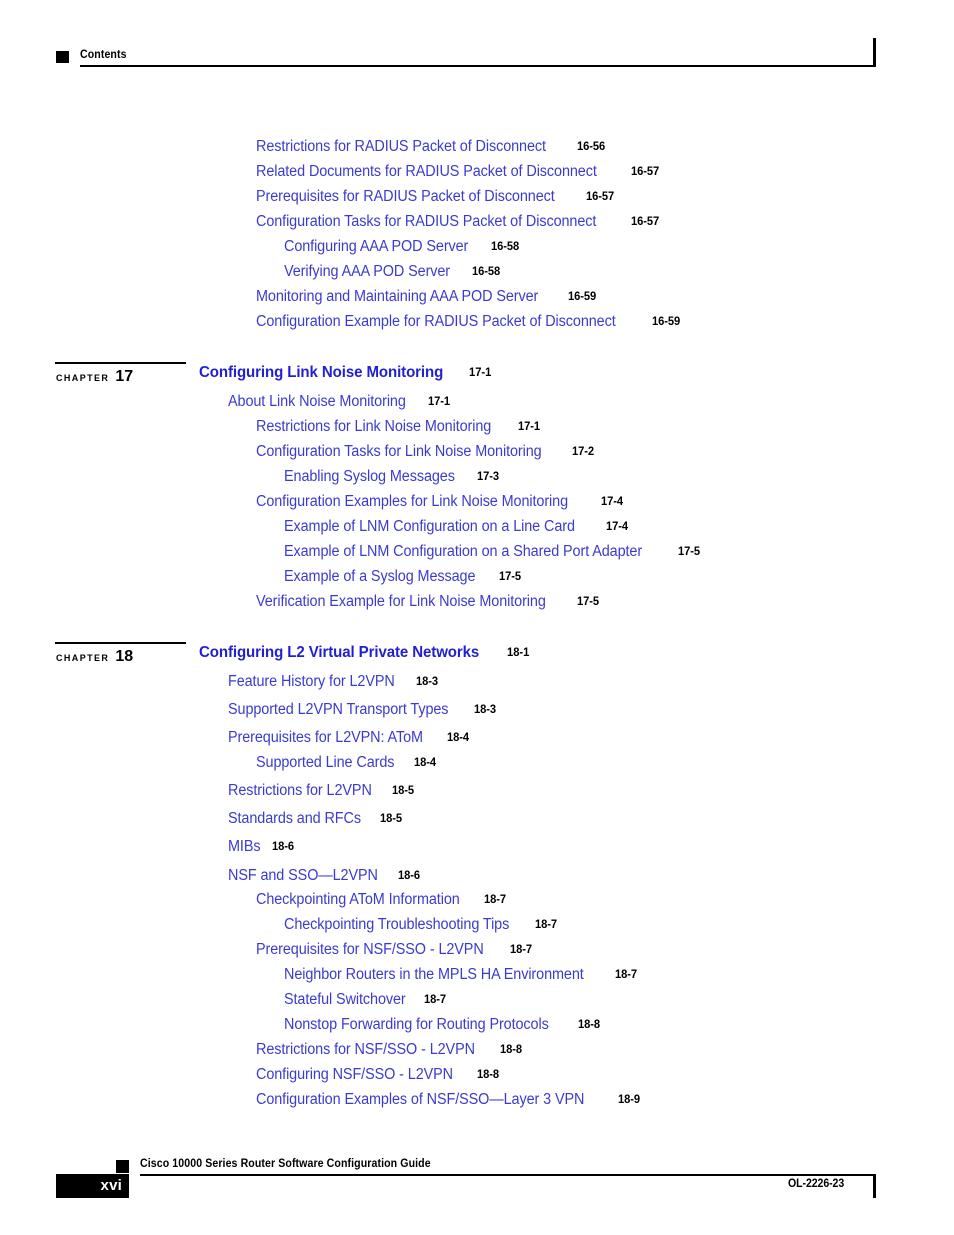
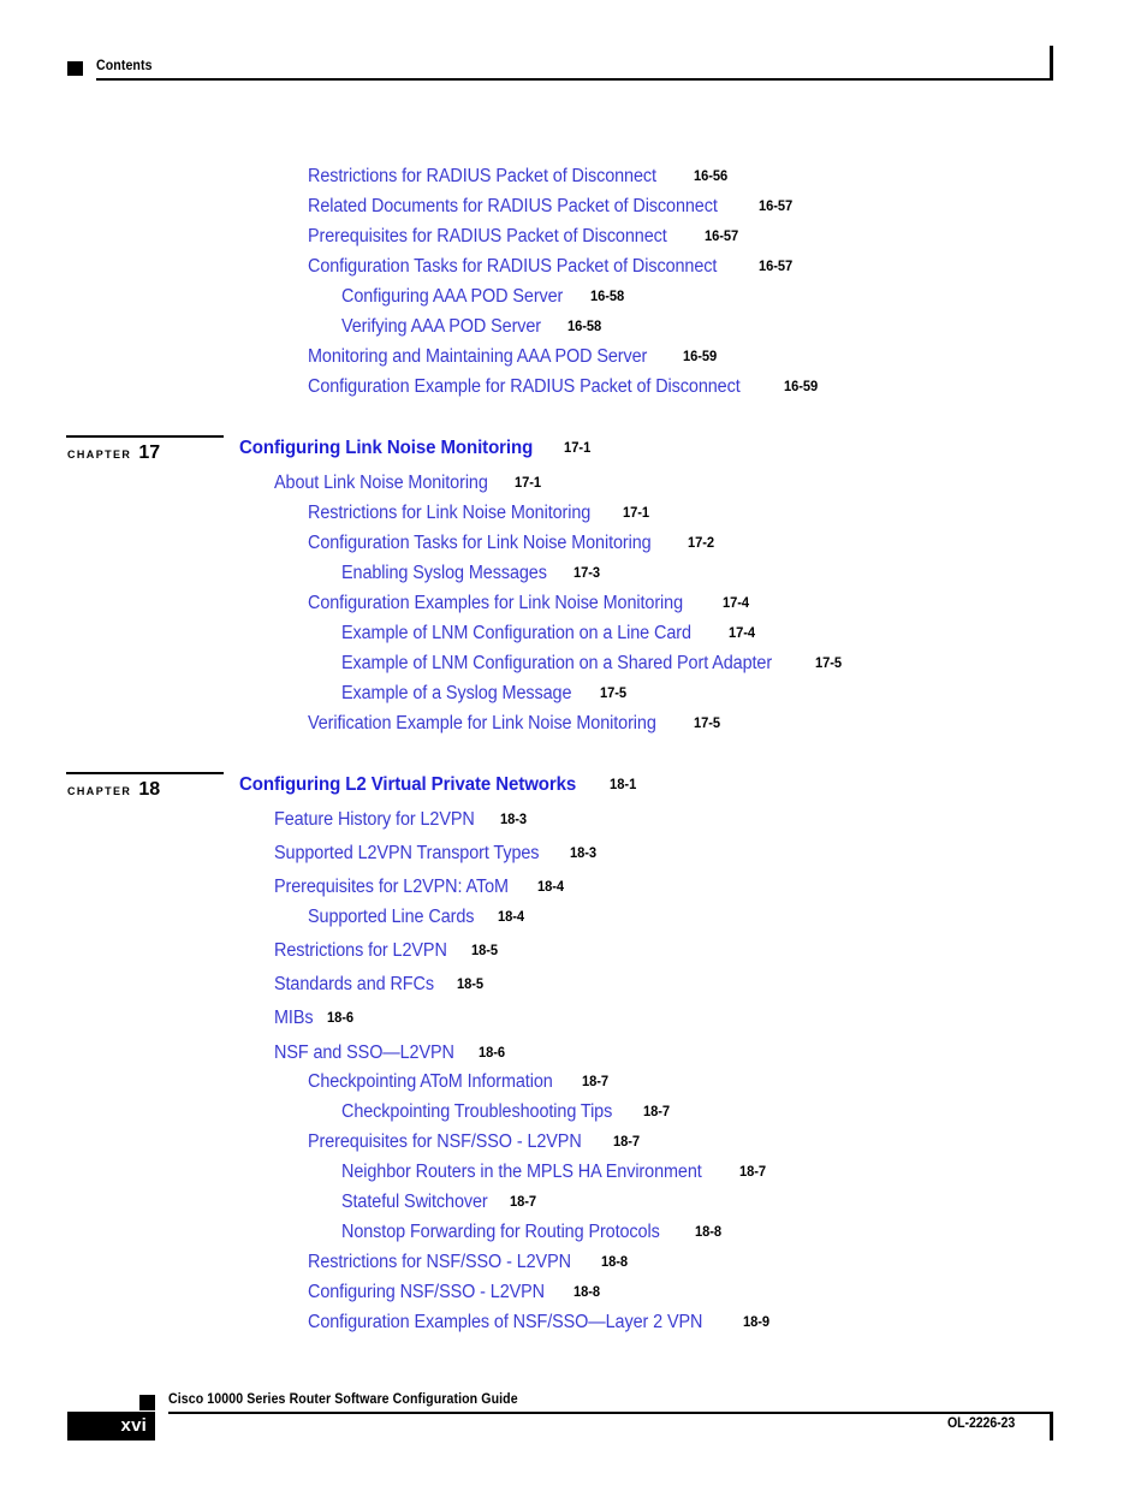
  Contents
  Restrictions for RADIUS Packet of Disconnect 16-56
  Related Documents for RADIUS Packet of Disconnect 16-57
  Prerequisites for RADIUS Packet of Disconnect 16-57
  Configuration Tasks for RADIUS Packet of Disconnect 16-57
  Configuring AAA POD Server 16-58
  Verifying AAA POD Server 16-58
  Monitoring and Maintaining AAA POD Server 16-59
  Configuration Example for RADIUS Packet of Disconnect 16-59
  CHAPTER 17
  Configuring Link Noise Monitoring 17-1
  About Link Noise Monitoring 17-1
  Restrictions for Link Noise Monitoring 17-1
  Configuration Tasks for Link Noise Monitoring 17-2
  Enabling Syslog Messages 17-3
  Configuration Examples for Link Noise Monitoring 17-4
  Example of LNM Configuration on a Line Card 17-4
  Example of LNM Configuration on a Shared Port Adapter 17-5
  Example of a Syslog Message 17-5
  Verification Example for Link Noise Monitoring 17-5
  CHAPTER 18
  Configuring L2 Virtual Private Networks 18-1
  Feature History for L2VPN 18-3
  Supported L2VPN Transport Types 18-3
  Prerequisites for L2VPN: AToM 18-4
  Supported Line Cards 18-4
  Restrictions for L2VPN 18-5
  Standards and RFCs 18-5
  MIBs 18-6
  NSF and SSO—L2VPN 18-6
  Checkpointing AToM Information 18-7
  Checkpointing Troubleshooting Tips 18-7
  Prerequisites for NSF/SSO - L2VPN 18-7
  Neighbor Routers in the MPLS HA Environment 18-7
  Stateful Switchover 18-7
  Nonstop Forwarding for Routing Protocols 18-8
  Restrictions for NSF/SSO - L2VPN 18-8
  Configuring NSF/SSO - L2VPN 18-8
- Configuration Examples of NSF/SSO—Layer 3 VPN 18-9
+ Configuration Examples of NSF/SSO—Layer 2 VPN 18-9
  Cisco 10000 Series Router Software Configuration Guide
  xvi
  OL-2226-23
